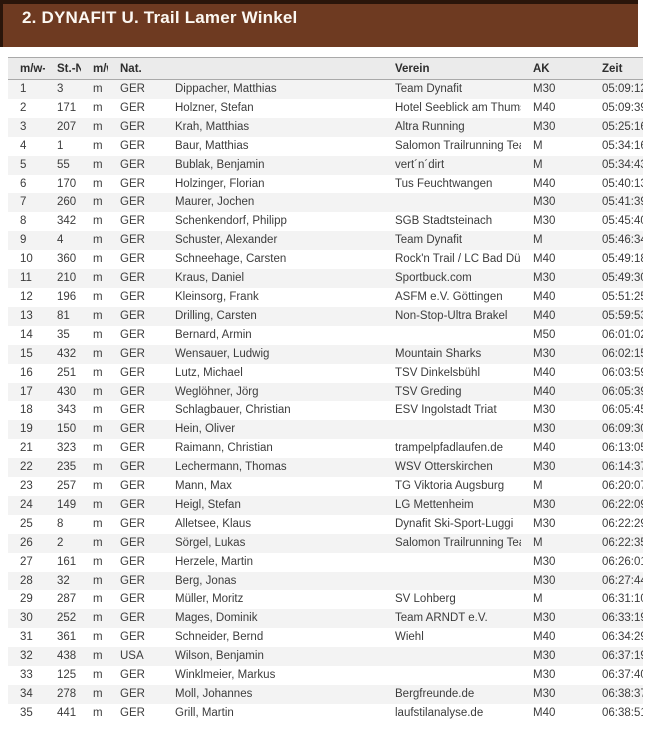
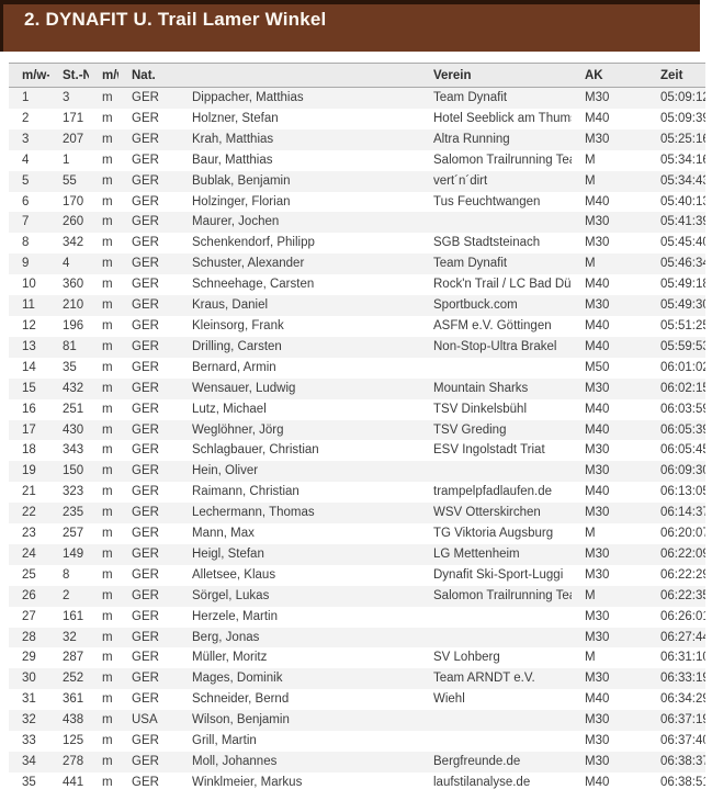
  2. DYNAFIT U. Trail Lamer Winkel
  m/w-	St.-N	m/	Nat.		Verein	AK	Zeit
  1	3	m	GER	Dippacher, Matthias	Team Dynafit	M30	05:09:1
  2	171	m	GER	Holzner, Stefan	Hotel Seeblick am Thum	M40	05:09:3
  3	207	m	GER	Krah, Matthias	Altra Running	M30	05:25:1
  4	1	m	GER	Baur, Matthias	Salomon Trailrunning Te	M	05:34:1
  5	55	m	GER	Bublak, Benjamin	vert´n´dirt	M	05:34:4
  6	170	m	GER	Holzinger, Florian	Tus Feuchtwangen	M40	05:40:1
  7	260	m	GER	Maurer, Jochen		M30	05:41:3
  8	342	m	GER	Schenkendorf, Philipp	SGB Stadtsteinach	M30	05:45:4
  9	4	m	GER	Schuster, Alexander	Team Dynafit	M	05:46:3
  10	360	m	GER	Schneehage, Carsten	Rock'n Trail / LC Bad Dü	M40	05:49:1
  11	210	m	GER	Kraus, Daniel	Sportbuck.com	M30	05:49:3
  12	196	m	GER	Kleinsorg, Frank	ASFM e.V. Göttingen	M40	05:51:2
  13	81	m	GER	Drilling, Carsten	Non-Stop-Ultra Brakel	M40	05:59:5
  14	35	m	GER	Bernard, Armin		M50	06:01:0
  15	432	m	GER	Wensauer, Ludwig	Mountain Sharks	M30	06:02:1
  16	251	m	GER	Lutz, Michael	TSV Dinkelsbühl	M40	06:03:5
  17	430	m	GER	Weglöhner, Jörg	TSV Greding	M40	06:05:3
  18	343	m	GER	Schlagbauer, Christian	ESV Ingolstadt Triat	M30	06:05:4
  19	150	m	GER	Hein, Oliver		M30	06:09:3
  21	323	m	GER	Raimann, Christian	trampelpfadlaufen.de	M40	06:13:0
  22	235	m	GER	Lechermann, Thomas	WSV Otterskirchen	M30	06:14:3
  23	257	m	GER	Mann, Max	TG Viktoria Augsburg	M	06:20:0
  24	149	m	GER	Heigl, Stefan	LG Mettenheim	M30	06:22:0
  25	8	m	GER	Alletsee, Klaus	Dynafit Ski-Sport-Luggi	M30	06:22:2
  26	2	m	GER	Sörgel, Lukas	Salomon Trailrunning Te	M	06:22:3
  27	161	m	GER	Herzele, Martin		M30	06:26:0
  28	32	m	GER	Berg, Jonas		M30	06:27:4
  29	287	m	GER	Müller, Moritz	SV Lohberg	M	06:31:1
  30	252	m	GER	Mages, Dominik	Team ARNDT e.V.	M30	06:33:1
  31	361	m	GER	Schneider, Bernd	Wiehl	M40	06:34:2
  32	438	m	USA	Wilson, Benjamin		M30	06:37:1
- 33	125	m	GER	Winklmeier, Markus		M30	06:37:4
+ 33	125	m	GER	Grill, Martin		M30	06:37:4
  34	278	m	GER	Moll, Johannes	Bergfreunde.de	M30	06:38:3
- 35	441	m	GER	Grill, Martin	laufstilanalyse.de	M40	06:38:5
+ 35	441	m	GER	Winklmeier, Markus	laufstilanalyse.de	M40	06:38:5
